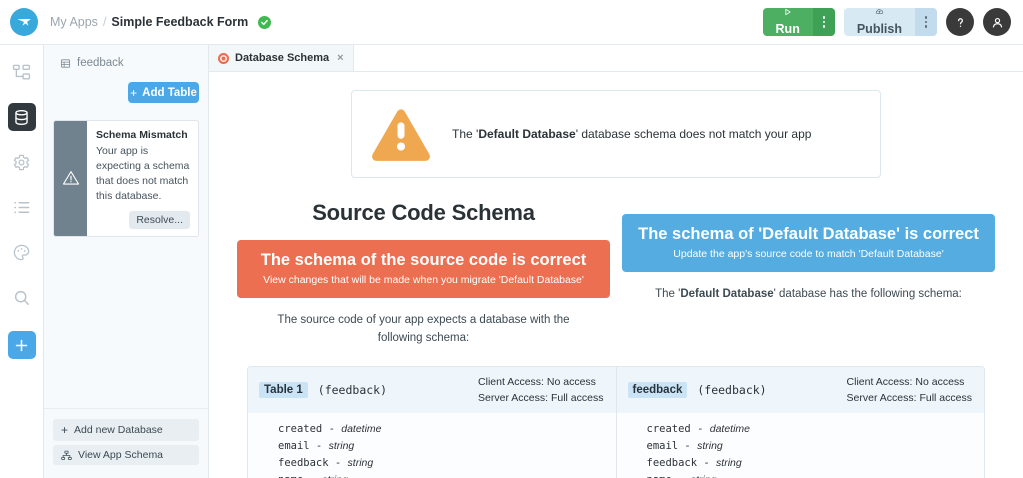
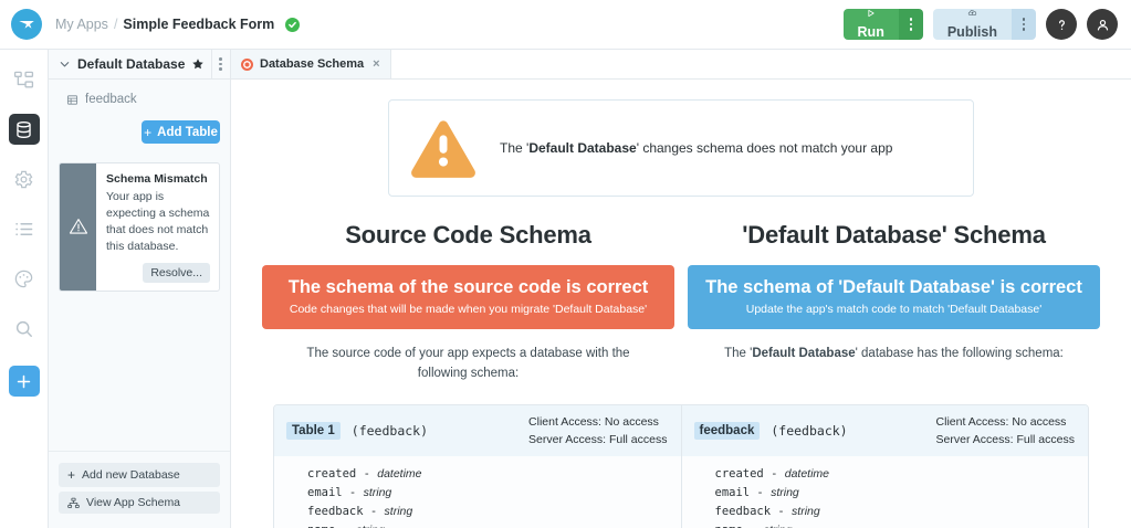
  My Apps
  /
  Simple Feedback Form
  Run
  Publish
+ Default Database
  feedback
  +
  Add Table
  Schema Mismatch
  Your app is expecting a schema that does not match this database.
  Resolve...
  +
  Add new Database
  View App Schema
  Database Schema
  ×
- The 'Default Database' database schema does not match your app
+ The 'Default Database' changes schema does not match your app
  Source Code Schema
  The schema of the source code is correct
- View changes that will be made when you migrate 'Default Database'
+ Code changes that will be made when you migrate 'Default Database'
  The source code of your app expects a database with the following schema:
+ 'Default Database' Schema
  The schema of 'Default Database' is correct
- Update the app's source code to match 'Default Database'
+ Update the app's match code to match 'Default Database'
  The 'Default Database' database has the following schema:
  Table 1
  (feedback)
  Client Access: No access
  Server Access: Full access
  created - datetime
  email - string
  feedback - string
  feedback
  (feedback)
  Client Access: No access
  Server Access: Full access
  created - datetime
  email - string
  feedback - string
